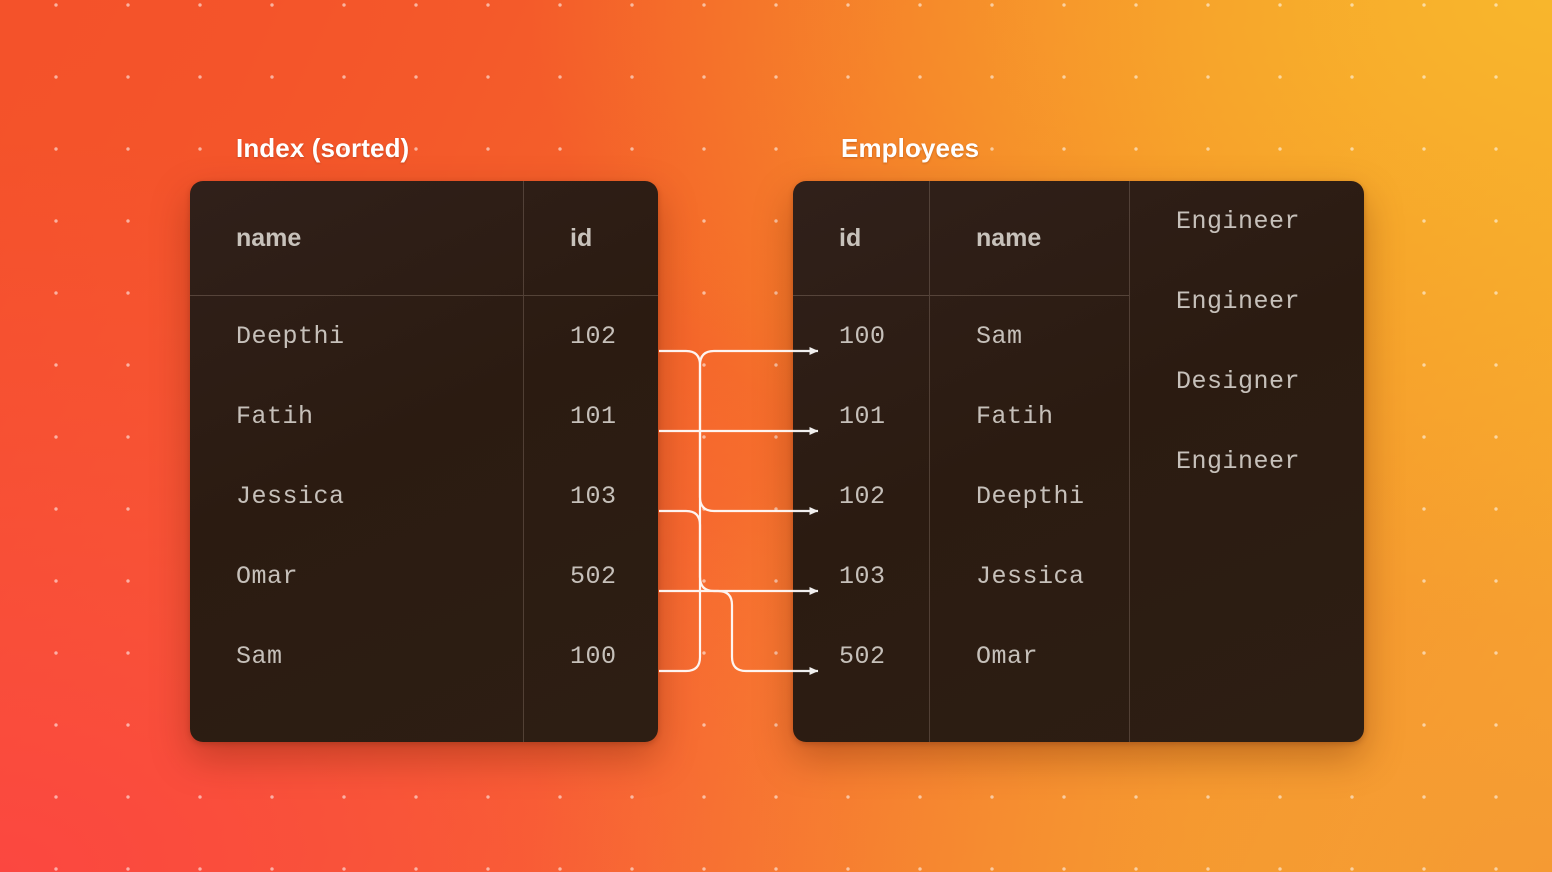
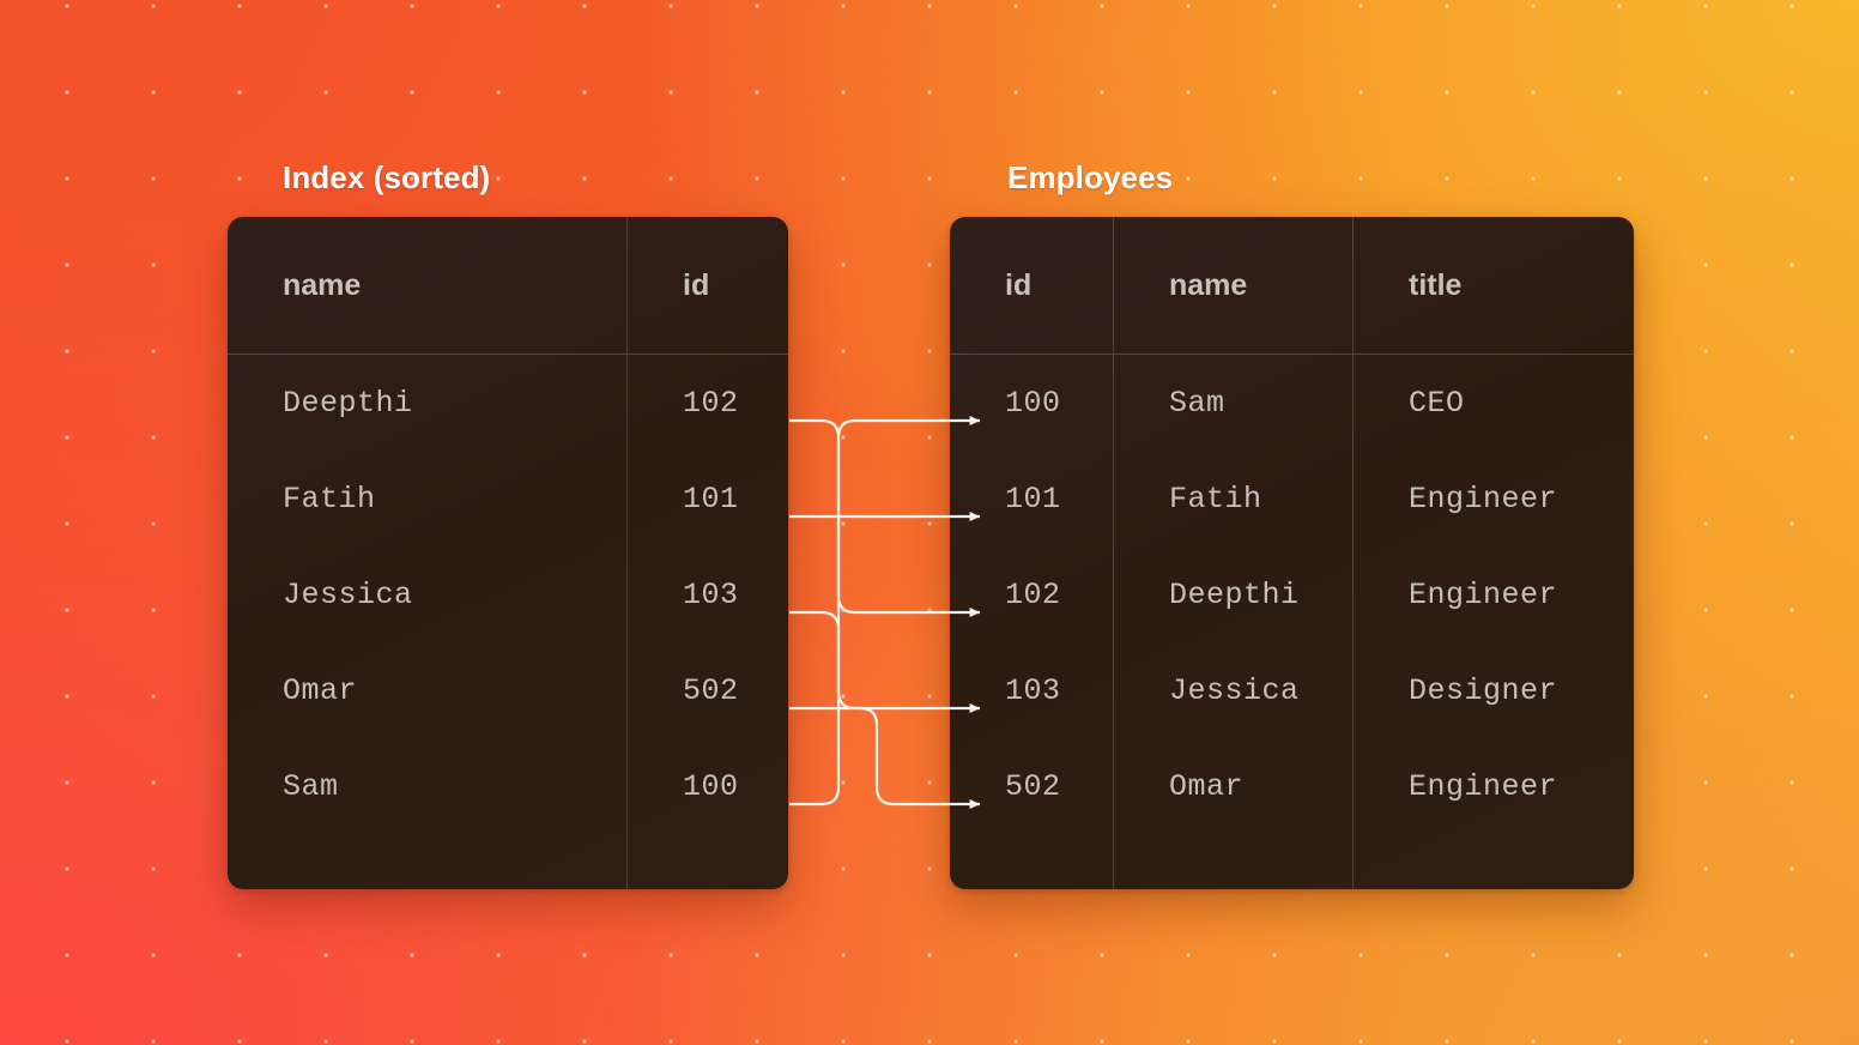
  Index (sorted)
  Employees
  name
  Deepthi
  Fatih
  Jessica
  Omar
  Sam
  id
  102
  101
  103
  502
  100
  id
  100
  101
  102
  103
  502
  name
  Sam
  Fatih
  Deepthi
  Jessica
  Omar
+ title
+ CEO
  Engineer
  Engineer
  Designer
  Engineer
